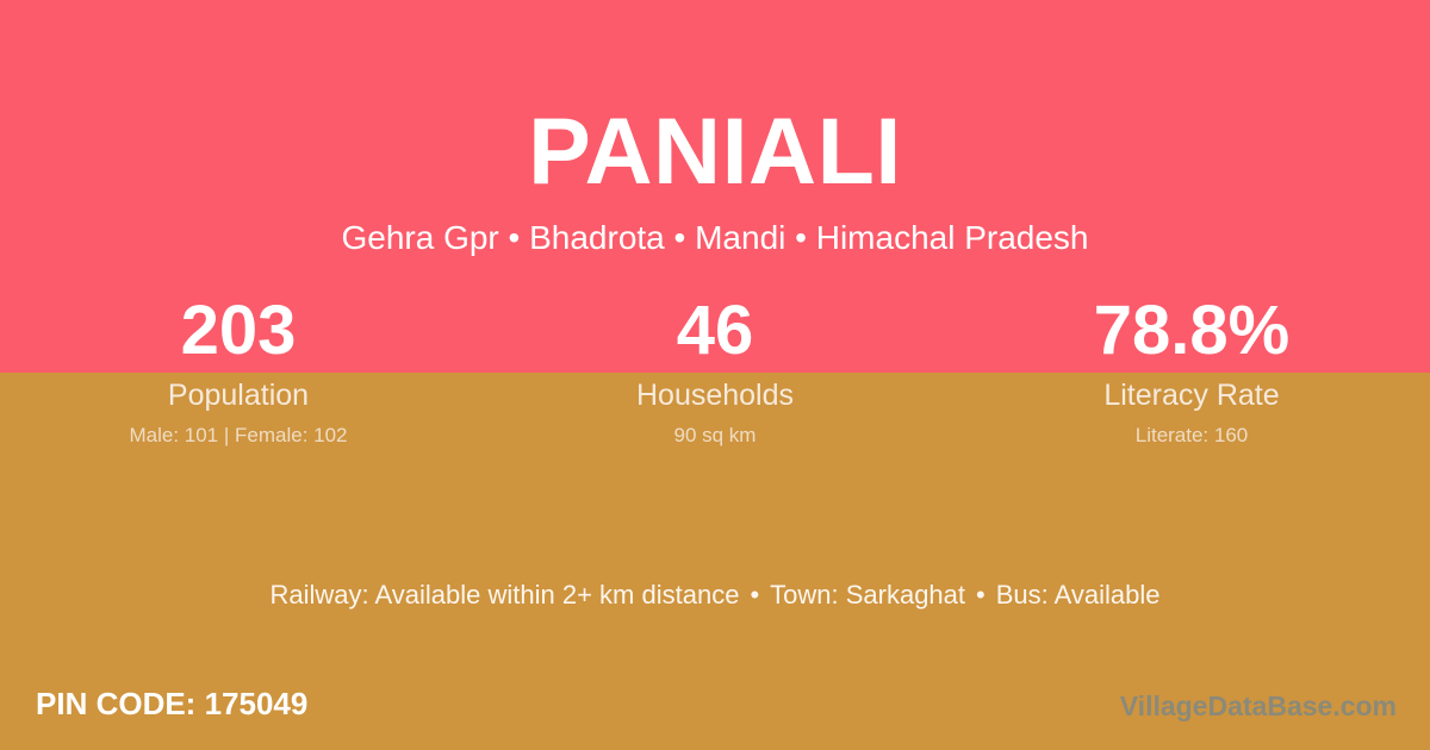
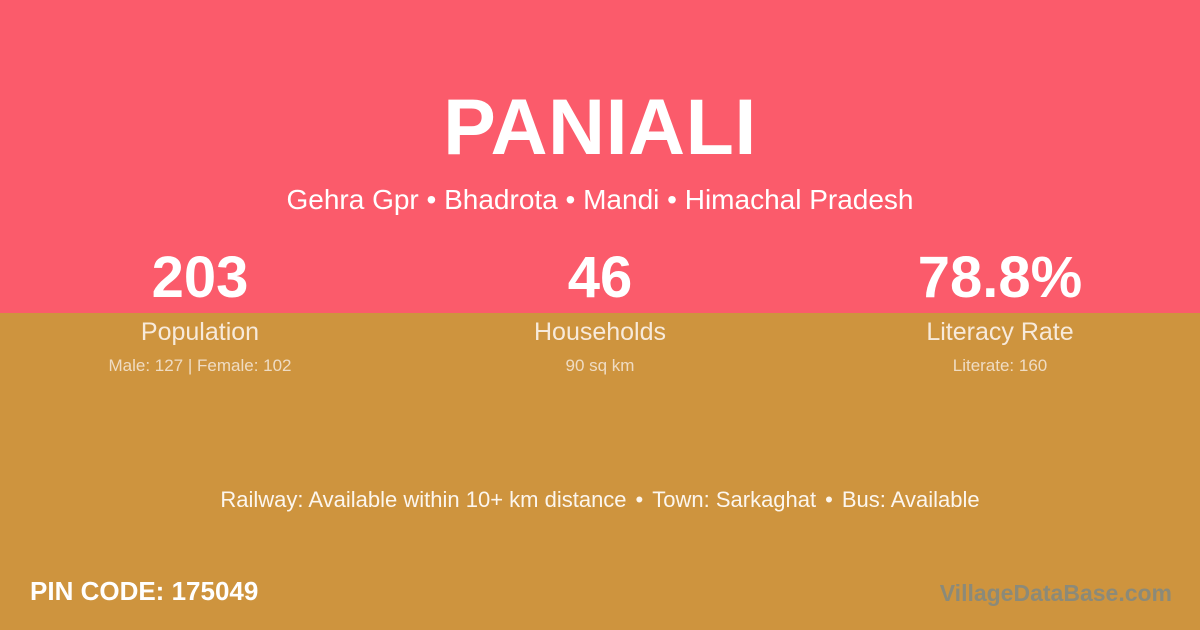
  PANIALI
  Gehra Gpr • Bhadrota • Mandi • Himachal Pradesh
  203
  Population
- Male: 101 | Female: 102
+ Male: 127 | Female: 102
  46
  Households
  90 sq km
  78.8%
  Literacy Rate
  Literate: 160
- Railway: Available within 2+ km distance • Town: Sarkaghat • Bus: Available
+ Railway: Available within 10+ km distance • Town: Sarkaghat • Bus: Available
  PIN CODE: 175049
  VillageDataBase.com
